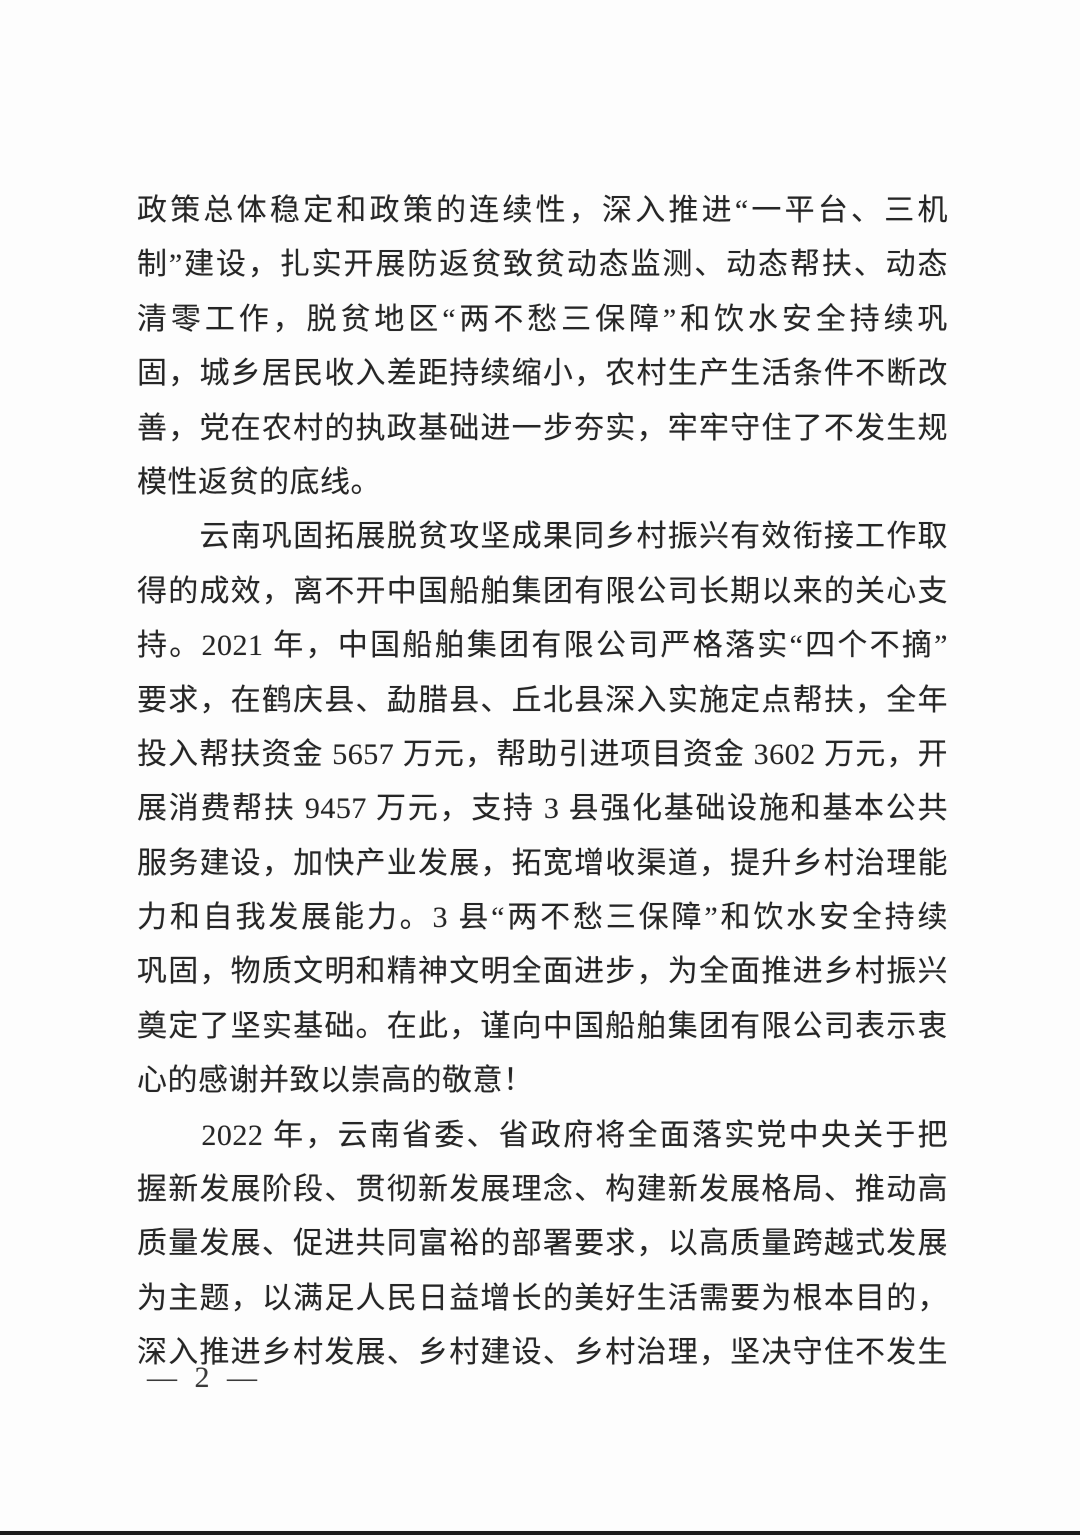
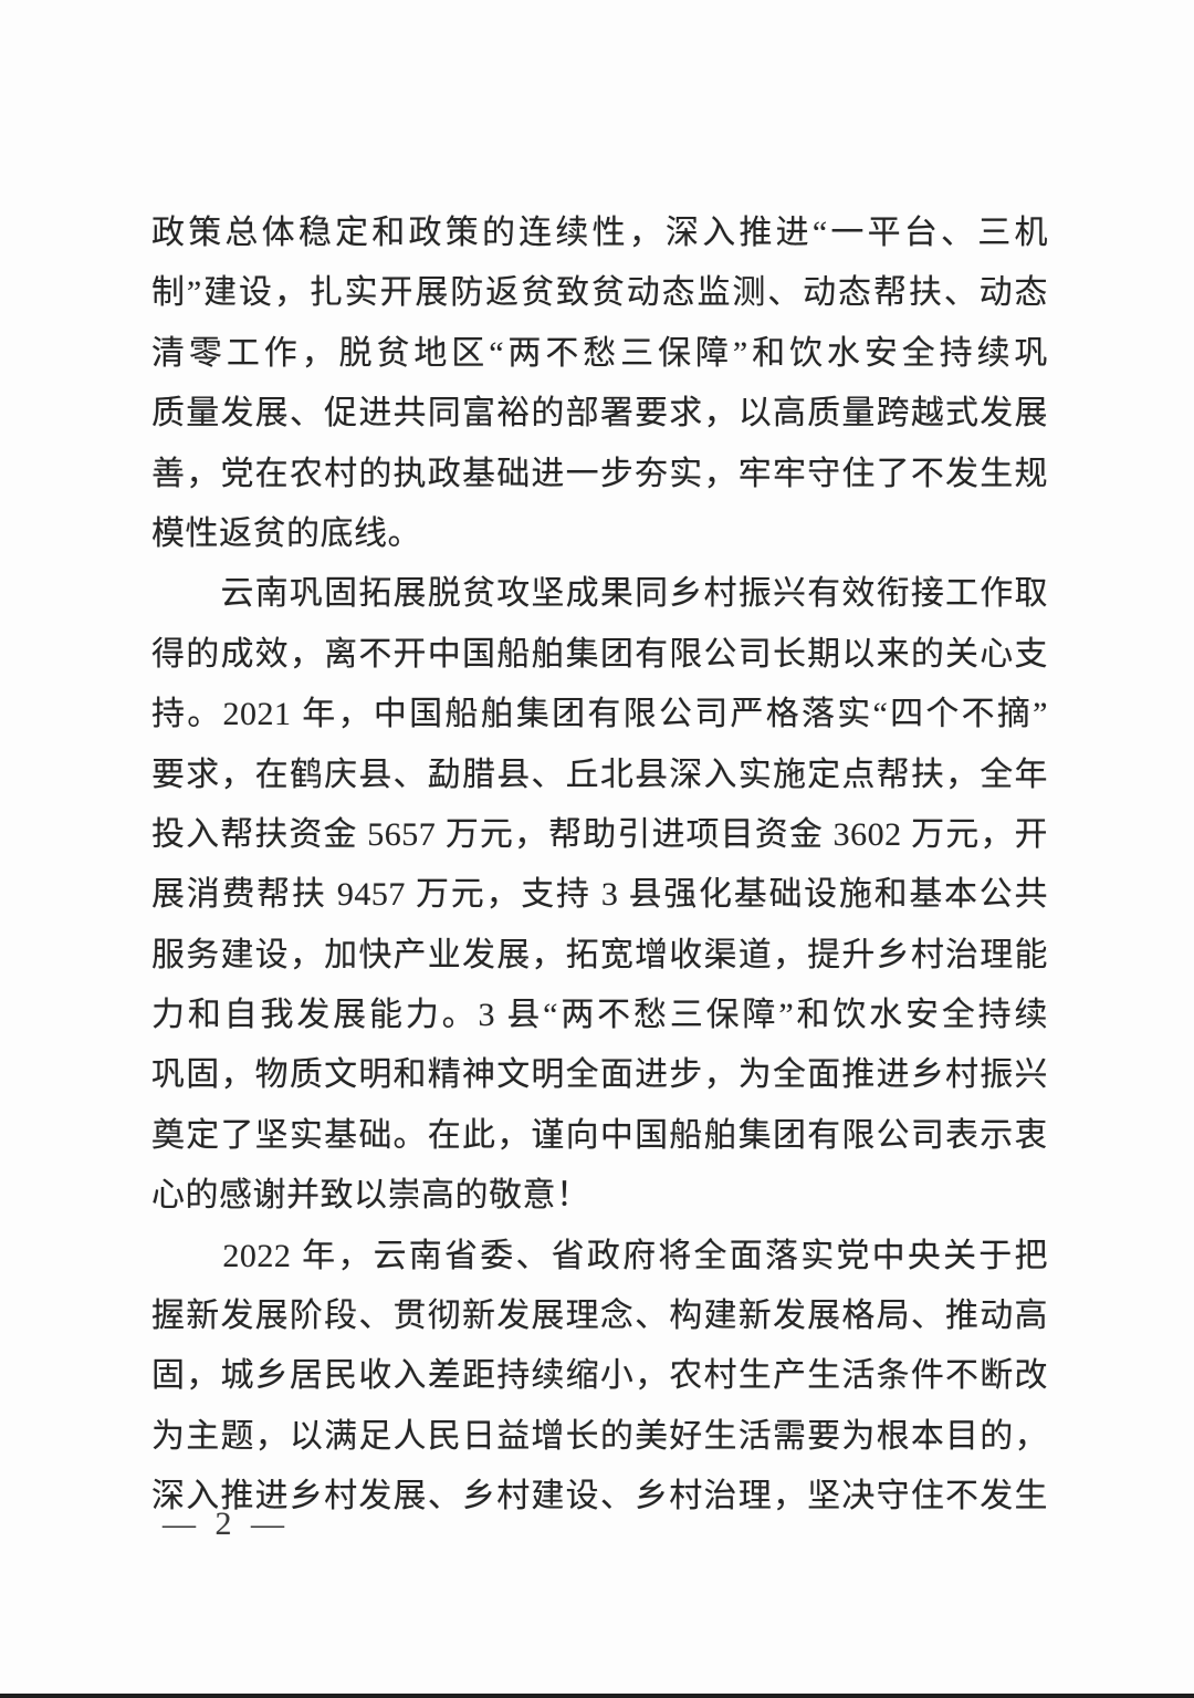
  政策总体稳定和政策的连续性，深入推进“一平台、三机
  制”建设，扎实开展防返贫致贫动态监测、动态帮扶、动态
  清零工作，脱贫地区“两不愁三保障”和饮水安全持续巩
- 固，城乡居民收入差距持续缩小，农村生产生活条件不断改
+ 质量发展、促进共同富裕的部署要求，以高质量跨越式发展
  善，党在农村的执政基础进一步夯实，牢牢守住了不发生规
  模性返贫的底线。
  云南巩固拓展脱贫攻坚成果同乡村振兴有效衔接工作取
  得的成效，离不开中国船舶集团有限公司长期以来的关心支
  持。2021 年，中国船舶集团有限公司严格落实“四个不摘”
  要求，在鹤庆县、勐腊县、丘北县深入实施定点帮扶，全年
  投入帮扶资金 5657 万元，帮助引进项目资金 3602 万元，开
  展消费帮扶 9457 万元，支持 3 县强化基础设施和基本公共
  服务建设，加快产业发展，拓宽增收渠道，提升乡村治理能
  力和自我发展能力。3 县“两不愁三保障”和饮水安全持续
  巩固，物质文明和精神文明全面进步，为全面推进乡村振兴
  奠定了坚实基础。在此，谨向中国船舶集团有限公司表示衷
  心的感谢并致以崇高的敬意！
  2022 年，云南省委、省政府将全面落实党中央关于把
  握新发展阶段、贯彻新发展理念、构建新发展格局、推动高
- 质量发展、促进共同富裕的部署要求，以高质量跨越式发展
+ 固，城乡居民收入差距持续缩小，农村生产生活条件不断改
  为主题，以满足人民日益增长的美好生活需要为根本目的，
  深入推进乡村发展、乡村建设、乡村治理，坚决守住不发生
  — 2 —
